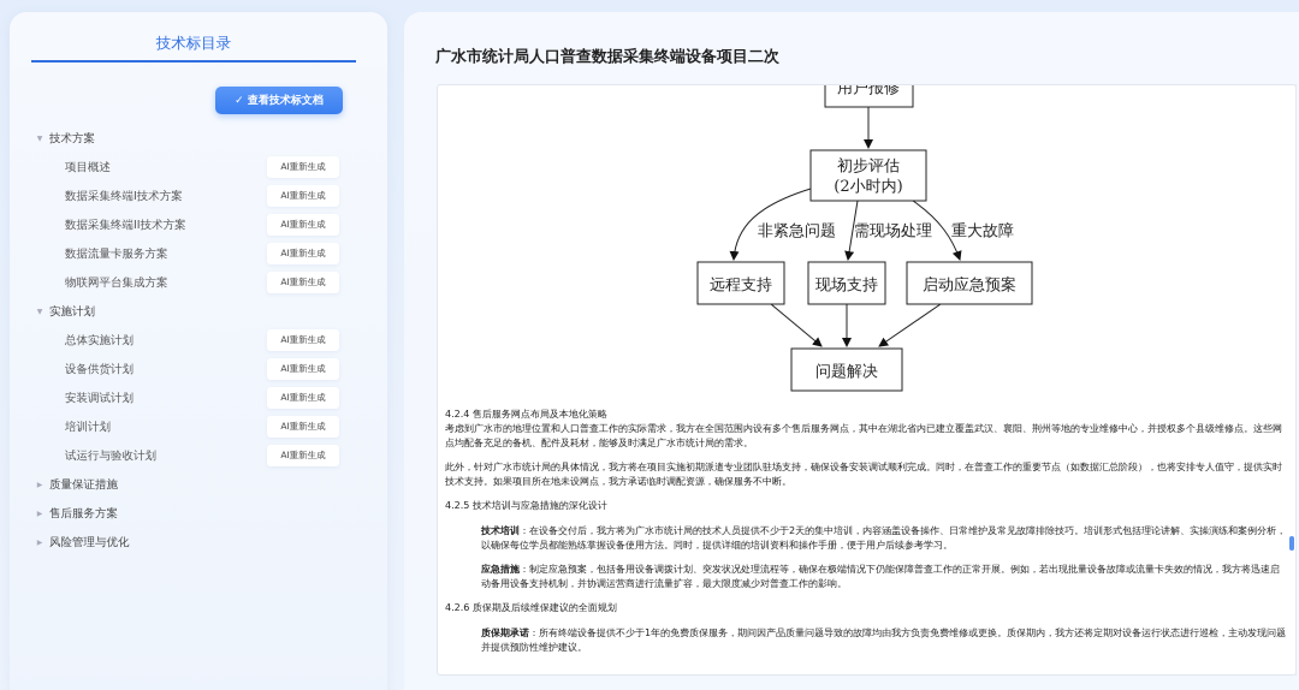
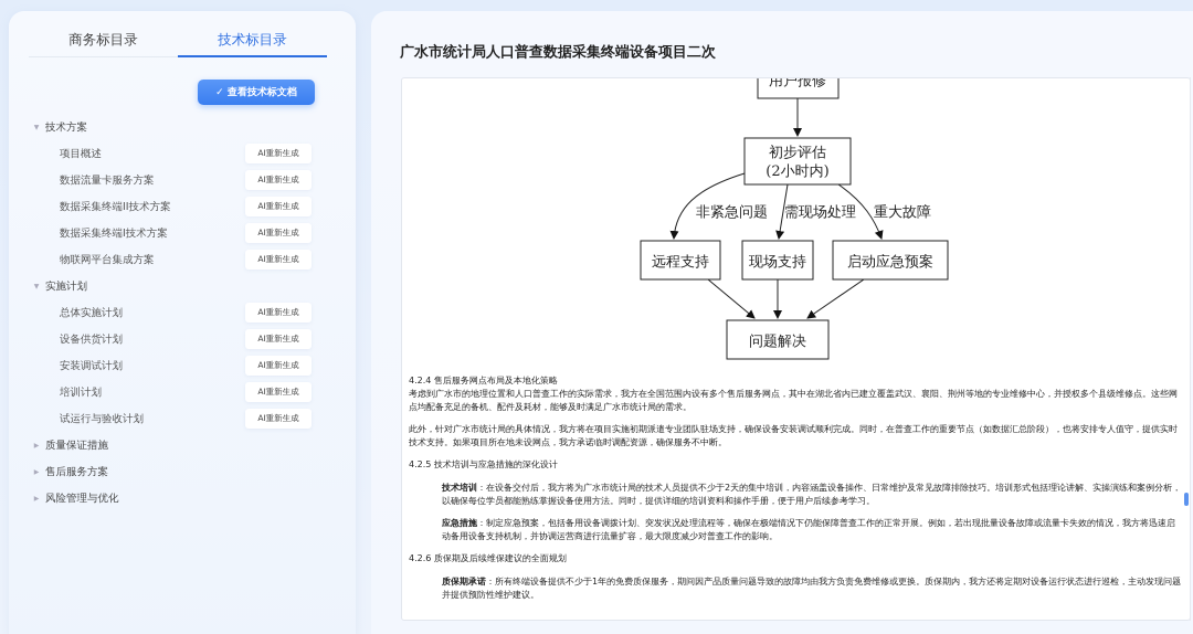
+ 商务标目录
  技术标目录
  ✓ 查看技术标文档
  技术方案
  项目概述
  AI重新生成
- 数据采集终端I技术方案
+ 数据流量卡服务方案
  AI重新生成
  数据采集终端II技术方案
  AI重新生成
- 数据流量卡服务方案
+ 数据采集终端I技术方案
  AI重新生成
  物联网平台集成方案
  AI重新生成
  实施计划
  总体实施计划
  AI重新生成
  设备供货计划
  AI重新生成
  安装调试计划
  AI重新生成
  培训计划
  AI重新生成
  试运行与验收计划
  AI重新生成
  质量保证措施
  售后服务方案
  风险管理与优化
  广水市统计局人口普查数据采集终端设备项目二次
  用户报修
  初步评估
  (2小时内)
  非紧急问题
  需现场处理
  重大故障
  远程支持
  现场支持
  启动应急预案
  问题解决
  4.2.4 售后服务网点布局及本地化策略
  考虑到广水市的地理位置和人口普查工作的实际需求，我方在全国范围内设有多个售后服务网点，其中在湖北省内已建立覆盖武汉、襄阳、荆州等地的专业维修中心，并授权多个县级维修点。这些网点均配备充足的备机、配件及耗材，能够及时满足广水市统计局的需求。
  此外，针对广水市统计局的具体情况，我方将在项目实施初期派遣专业团队驻场支持，确保设备安装调试顺利完成。同时，在普查工作的重要节点（如数据汇总阶段），也将安排专人值守，提供实时技术支持。如果项目所在地未设网点，我方承诺临时调配资源，确保服务不中断。
  4.2.5 技术培训与应急措施的深化设计
  技术培训：在设备交付后，我方将为广水市统计局的技术人员提供不少于2天的集中培训，内容涵盖设备操作、日常维护及常见故障排除技巧。培训形式包括理论讲解、实操演练和案例分析，以确保每位学员都能熟练掌握设备使用方法。同时，提供详细的培训资料和操作手册，便于用户后续参考学习。
  应急措施：制定应急预案，包括备用设备调拨计划、突发状况处理流程等，确保在极端情况下仍能保障普查工作的正常开展。例如，若出现批量设备故障或流量卡失效的情况，我方将迅速启动备用设备支持机制，并协调运营商进行流量扩容，最大限度减少对普查工作的影响。
  4.2.6 质保期及后续维保建议的全面规划
  质保期承诺：所有终端设备提供不少于1年的免费质保服务，期间因产品质量问题导致的故障均由我方负责免费维修或更换。质保期内，我方还将定期对设备运行状态进行巡检，主动发现问题并提供预防性维护建议。
